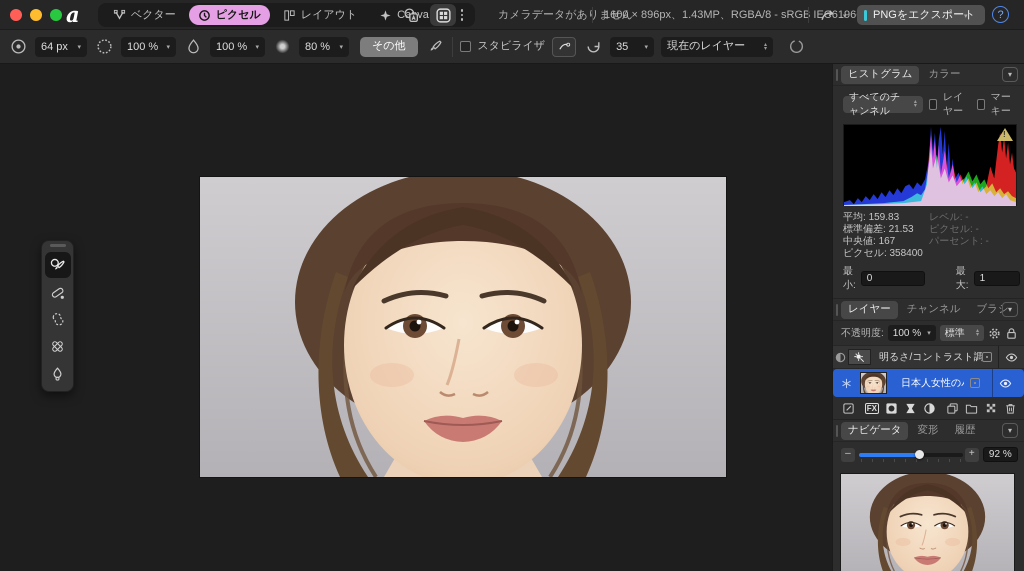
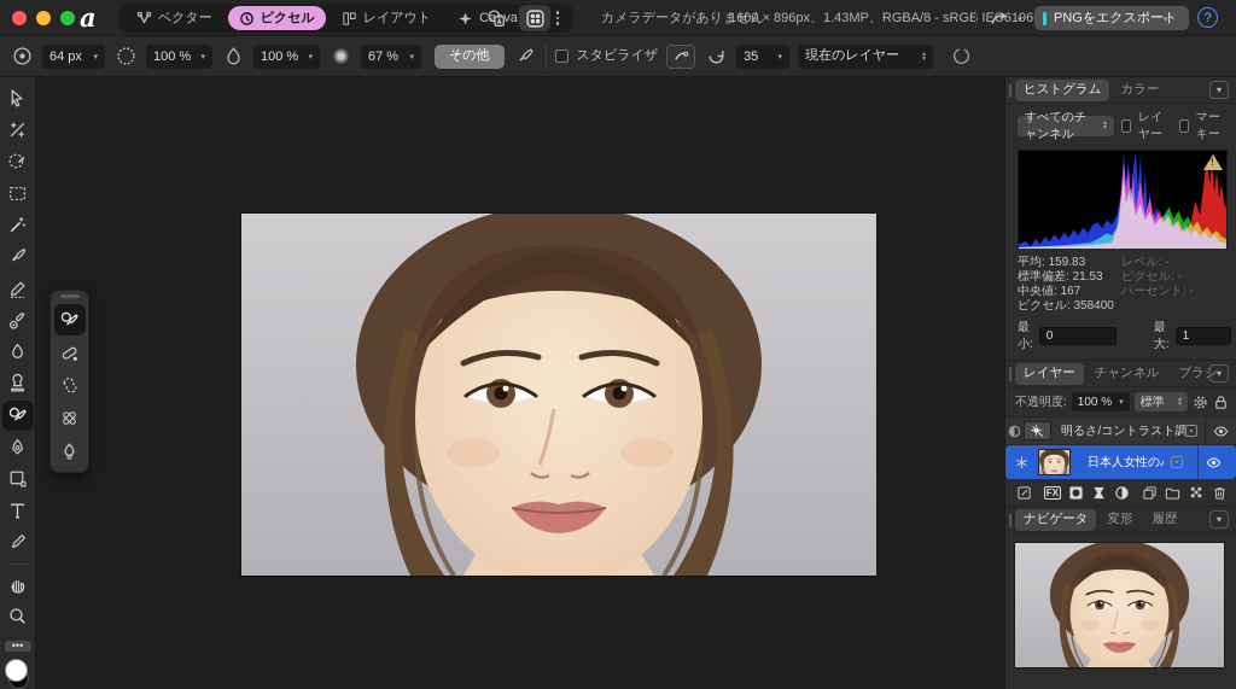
  a
  ベクター
  ピクセル
  レイアウト
  カメラデータがありません
  1600 × 896px、1.43MP、RGBA/8 - sRGB IEC6196
  PNGをエクスポート
  ?
  64 px
  100 %
  100 %
- 80 %
+ 67 %
  その他
  スタビライザ
  35
  現在のレイヤー
+ •••
  ヒストグラム
  カラー
  ▾
  すべてのチャンネル
  レイヤー
  マーキー
  平均: 159.83
  レベル: -
  標準偏差: 21.53
  ピクセル: -
  中央値: 167
  パーセント: -
  ピクセル: 358400
  最小:
  0
  最大:
  1
  レイヤー
  チャンネル
  ブラシ
  ▾
  不透明度:
  100 %
  標準
  明るさ/コントラスト調
  FX
  ナビゲータ
  変形
  履歴
  ▾
- –
- +
- 92 %
